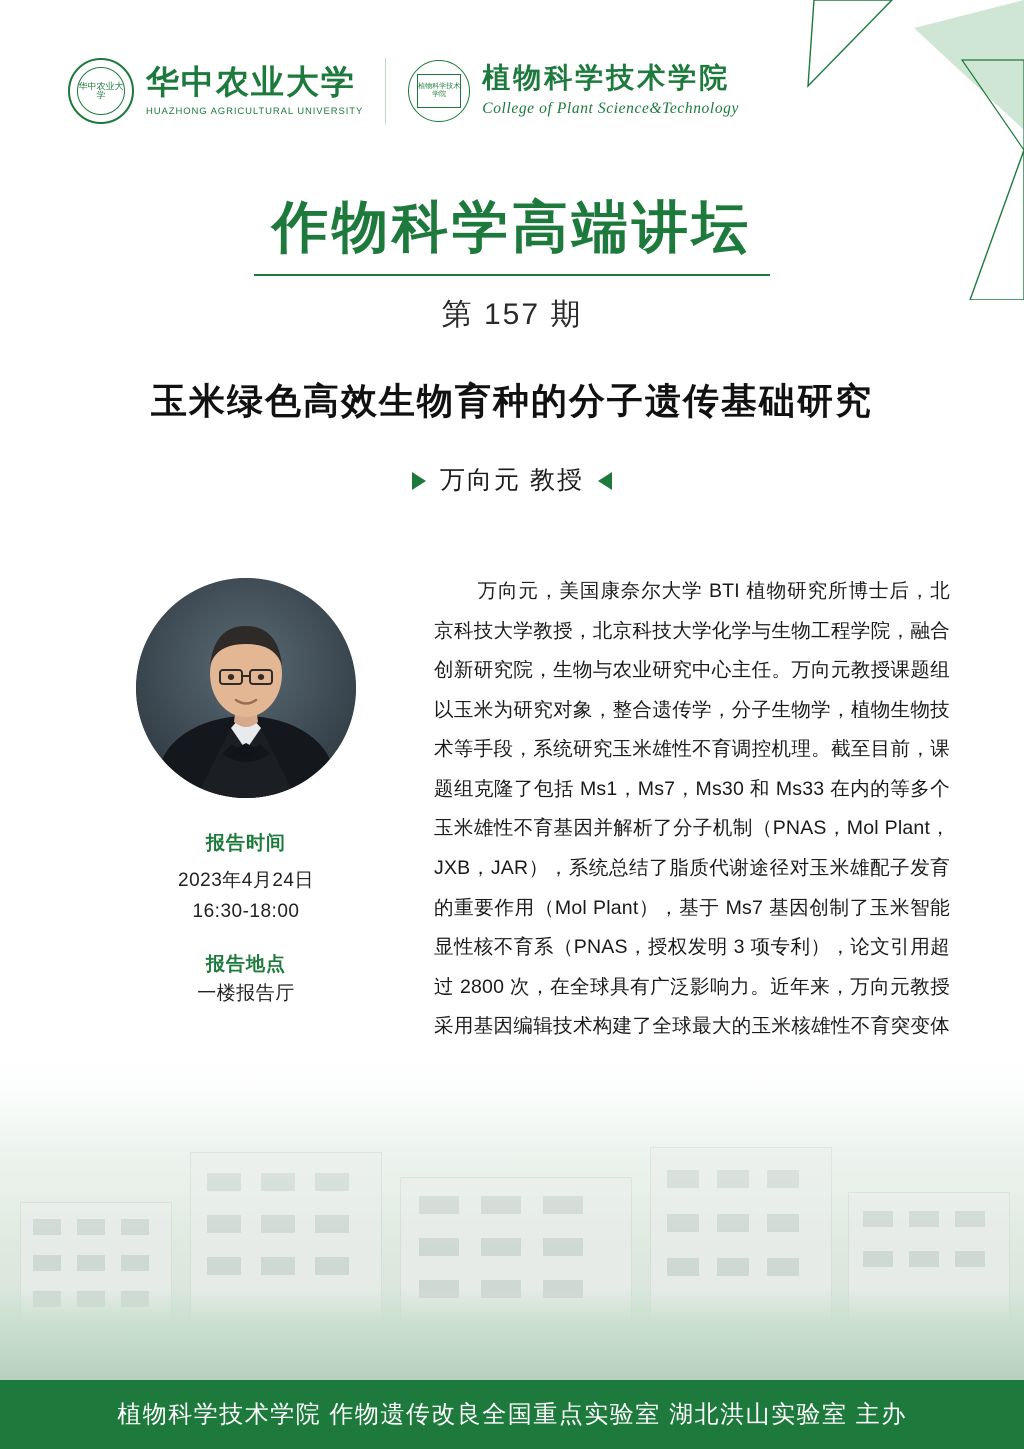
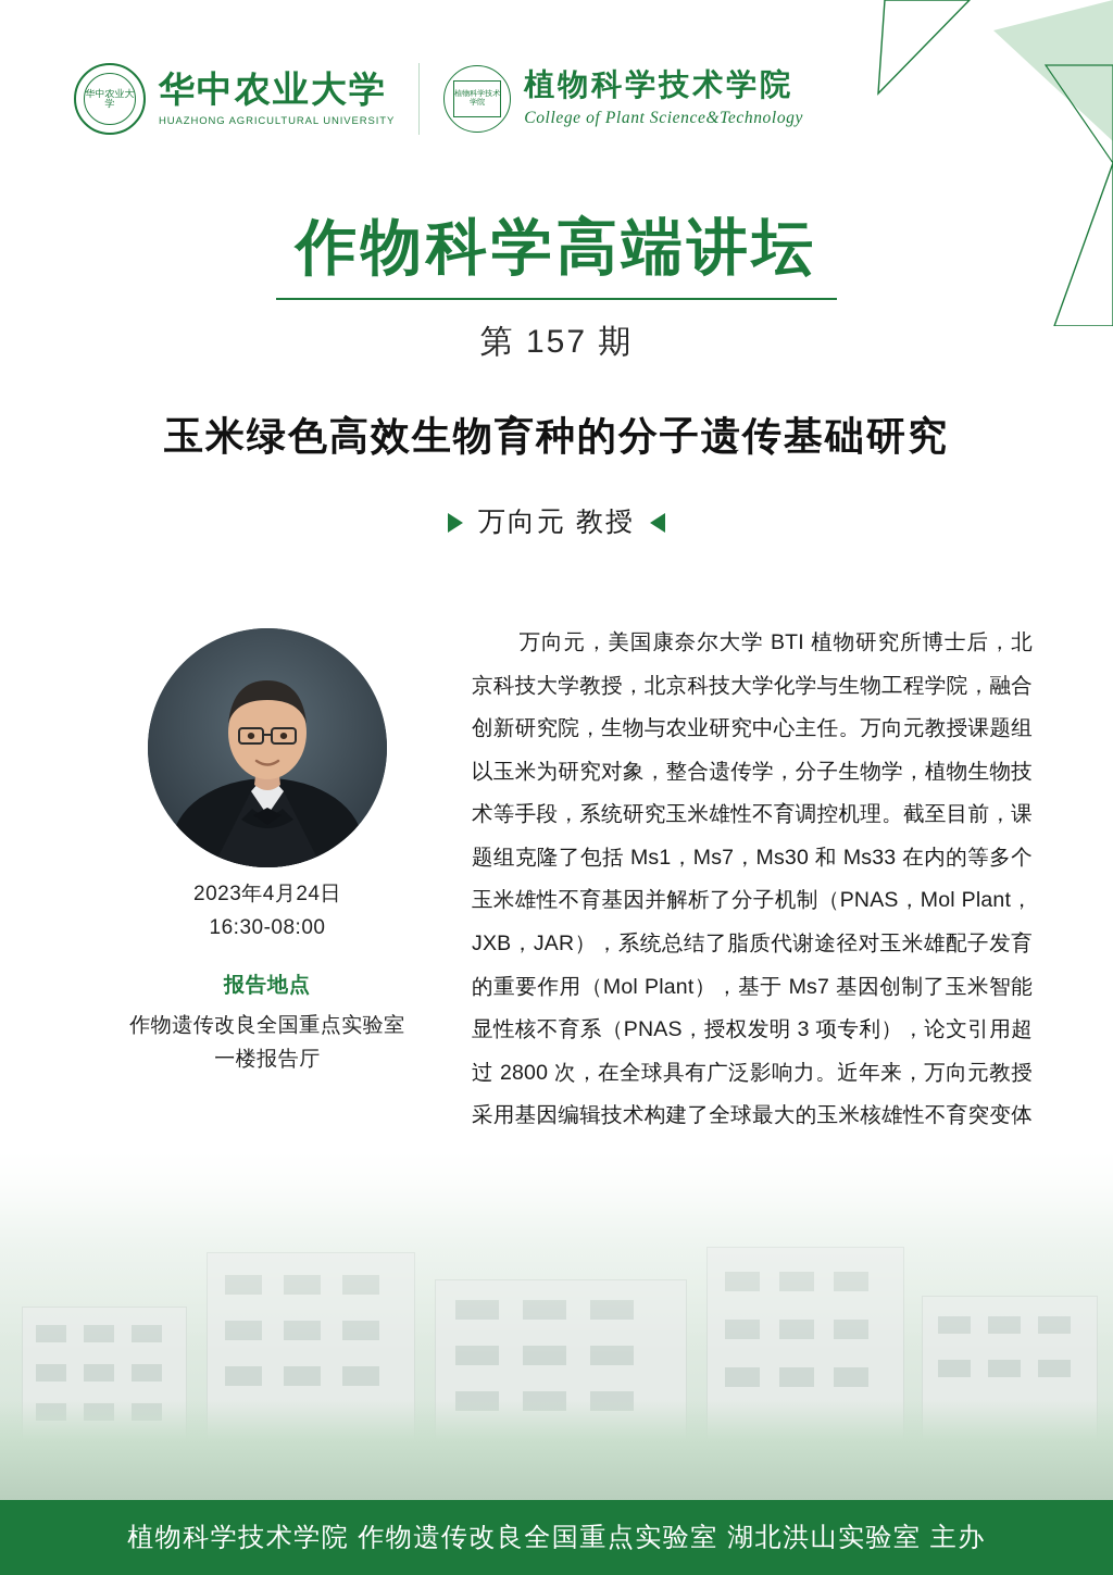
  华中农业大学
  华中农业大学
  HUAZHONG AGRICULTURAL UNIVERSITY
  植物科学技术学院
  College of Plant Science&Technology
  作物科学高端讲坛
  第 157 期
  玉米绿色高效生物育种的分子遗传基础研究
  万向元 教授
- 报告时间
  2023年4月24日
- 16:30-18:00
+ 16:30-08:00
  报告地点
+ 作物遗传改良全国重点实验室
  一楼报告厅
  万向元，美国康奈尔大学 BTI 植物研究所博士后，北京科技大学教授，北京科技大学化学与生物工程学院，融合创新研究院，生物与农业研究中心主任。万向元教授课题组以玉米为研究对象，整合遗传学，分子生物学，植物生物技术等手段，系统研究玉米雄性不育调控机理。截至目前，课题组克隆了包括 Ms1，Ms7，Ms30 和 Ms33 在内的等多个玉米雄性不育基因并解析了分子机制（PNAS，Mol Plant，JXB，JAR），系统总结了脂质代谢途径对玉米雄配子发育的重要作用（Mol Plant），基于 Ms7 基因创制了玉米智能显性核不育系（PNAS，授权发明 3 项专利），论文引用超过 2800 次，在全球具有广泛影响力。近年来，万向元教授采用基因编辑技术构建了全球最大的玉米核雄性不育突变体
  植物科学技术学院 作物遗传改良全国重点实验室 湖北洪山实验室 主办
